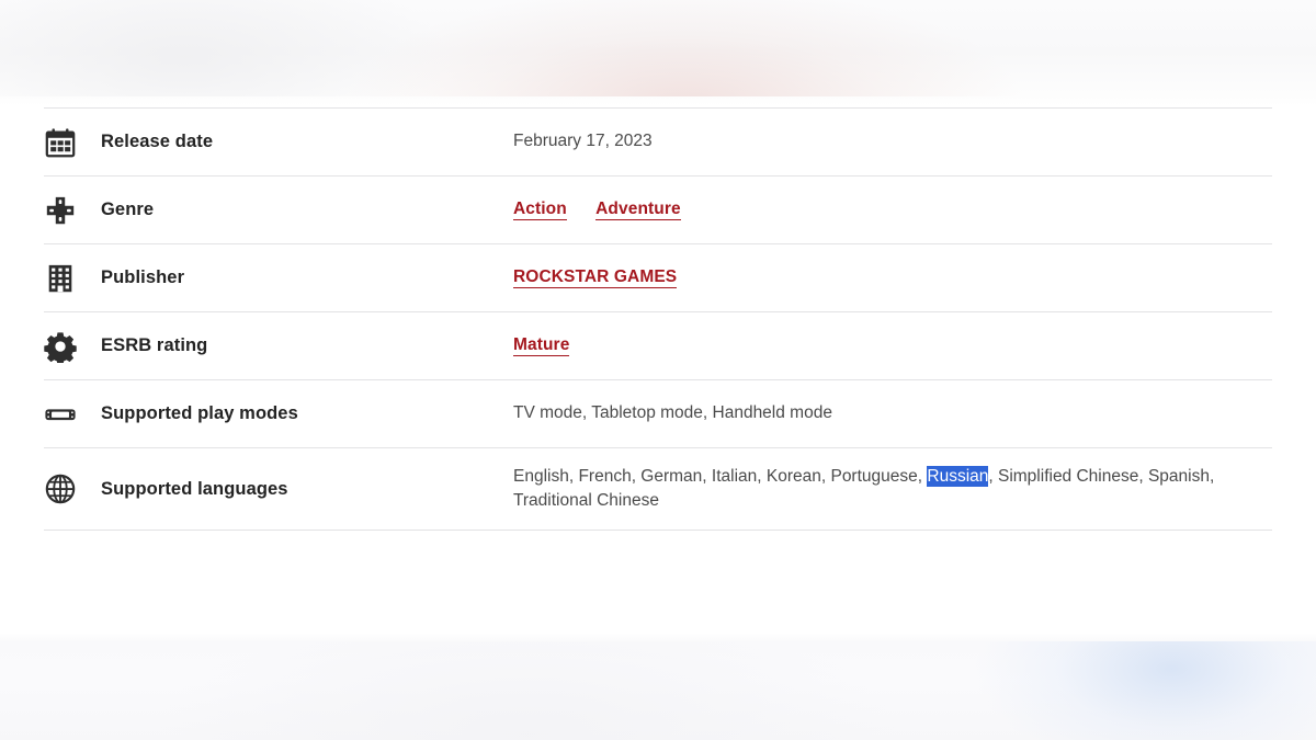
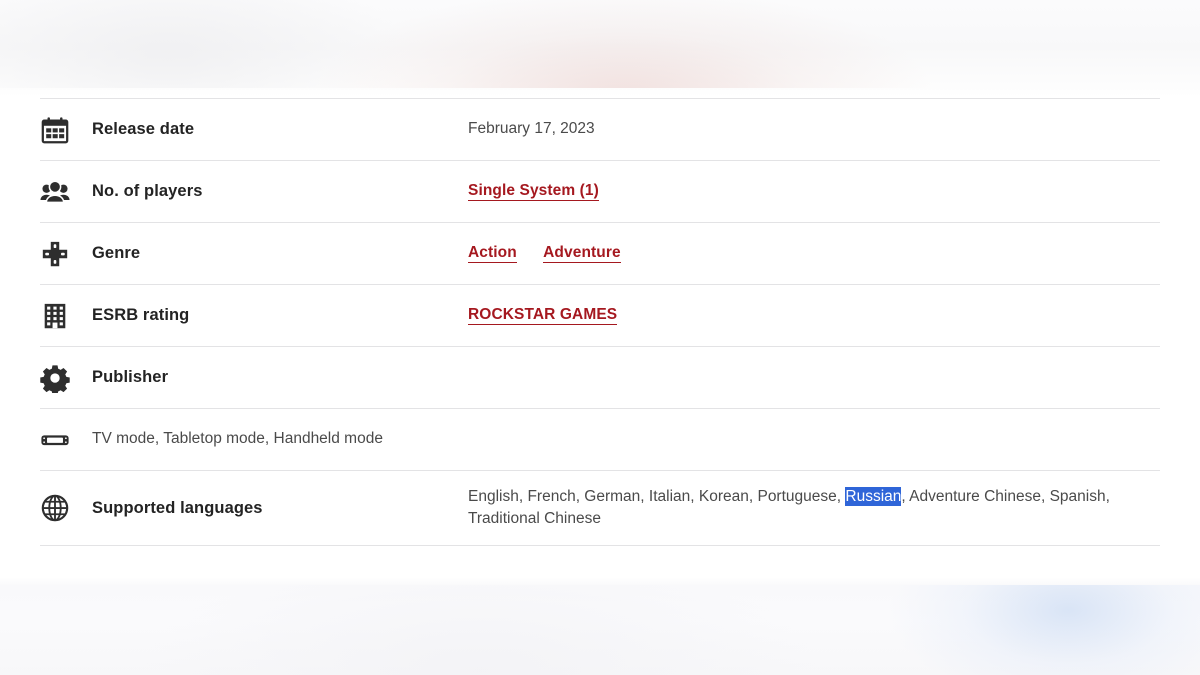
  Release date
  February 17, 2023
+ No. of players
+ Single System (1)
  Genre
  Action Adventure
- Publisher
+ ESRB rating
  ROCKSTAR GAMES
- ESRB rating
+ Publisher
- Mature
- Supported play modes
  TV mode, Tabletop mode, Handheld mode
  Supported languages
- English, French, German, Italian, Korean, Portuguese, Russian, Simplified Chinese, Spanish, Traditional Chinese
+ English, French, German, Italian, Korean, Portuguese, Russian, Adventure Chinese, Spanish, Traditional Chinese
